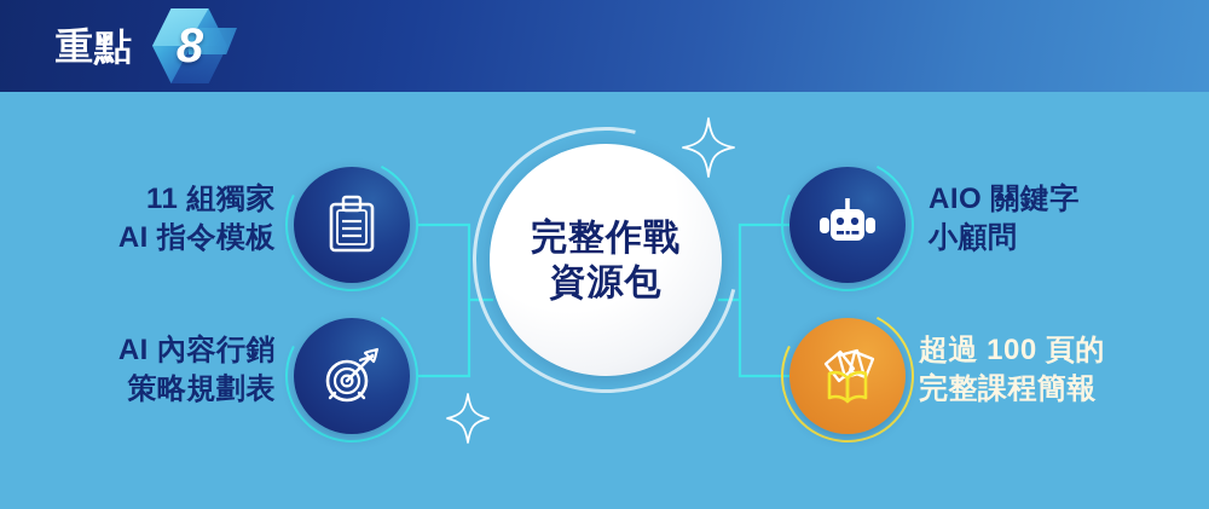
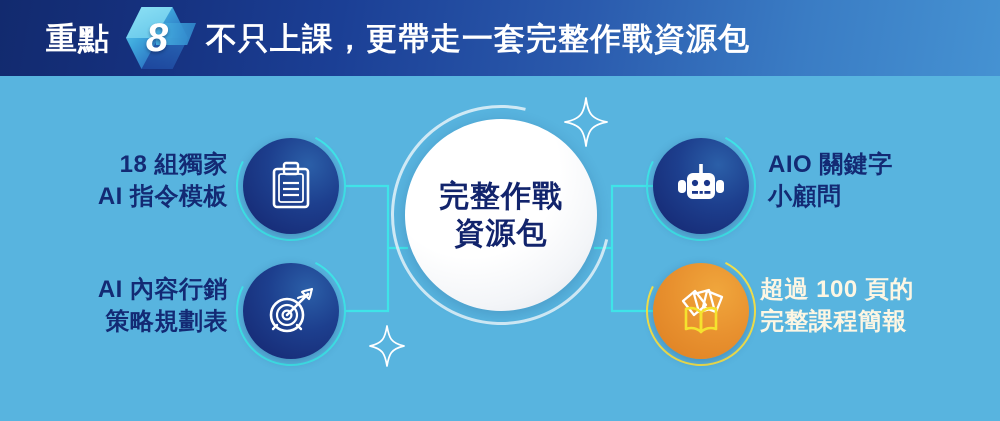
  重點
  8
+ 不只上課，更帶走一套完整作戰資源包
  完整作戰
  資源包
- 11 組獨家
+ 18 組獨家
  AI 指令模板
  AI 內容行銷
  策略規劃表
  AIO 關鍵字
  小顧問
  超過 100 頁的
  完整課程簡報
